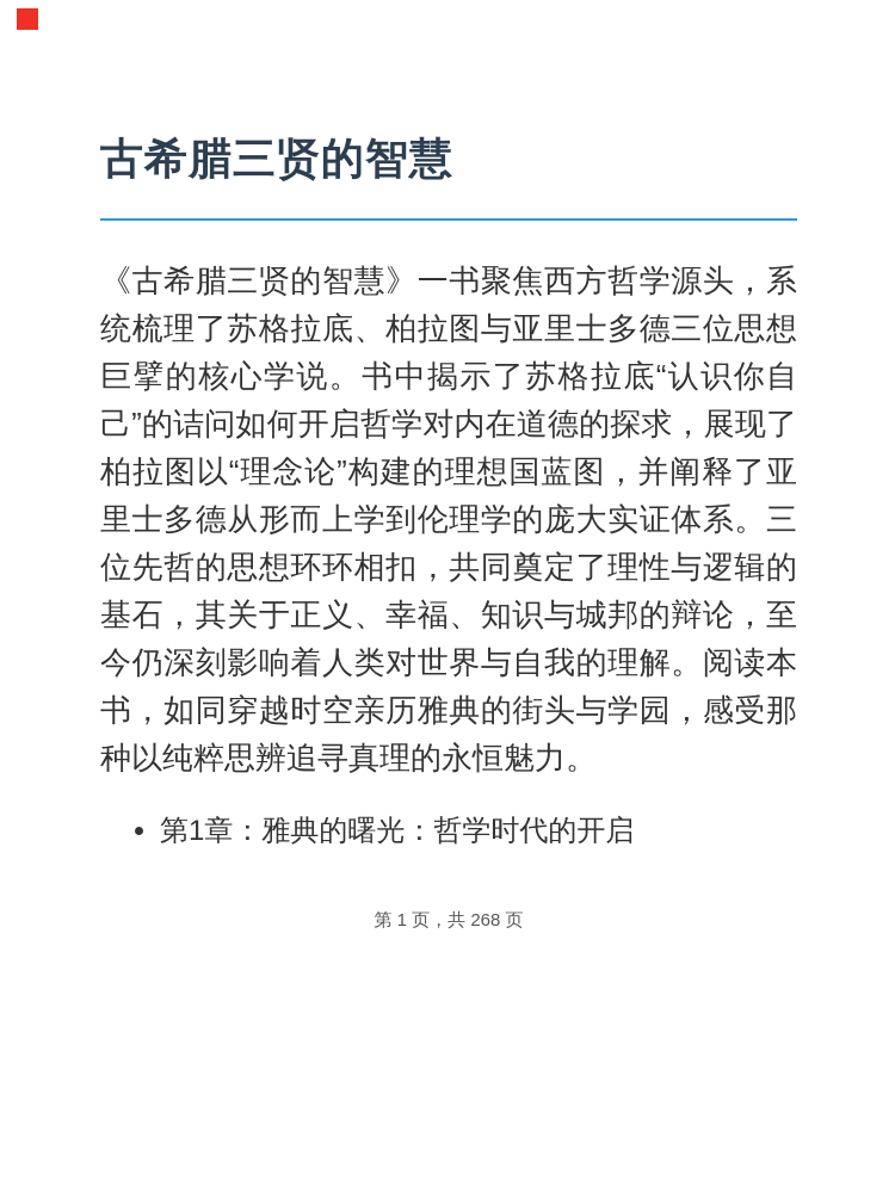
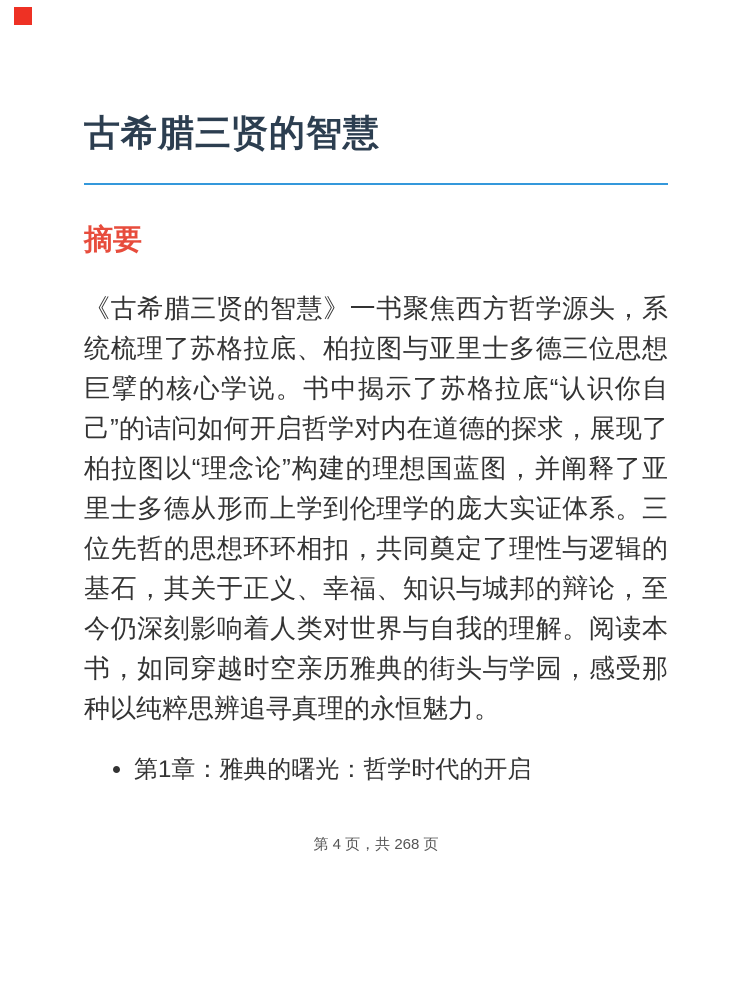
  古希腊三贤的智慧
+ 摘要
  《古希腊三贤的智慧》一书聚焦西方哲学源头，系统梳理了苏格拉底、柏拉图与亚里士多德三位思想巨擘的核心学说。书中揭示了苏格拉底“认识你自己”的诘问如何开启哲学对内在道德的探求，展现了柏拉图以“理念论”构建的理想国蓝图，并阐释了亚里士多德从形而上学到伦理学的庞大实证体系。三位先哲的思想环环相扣，共同奠定了理性与逻辑的基石，其关于正义、幸福、知识与城邦的辩论，至今仍深刻影响着人类对世界与自我的理解。阅读本书，如同穿越时空亲历雅典的街头与学园，感受那种以纯粹思辨追寻真理的永恒魅力。
  第1章：雅典的曙光：哲学时代的开启
- 第 1 页，共 268 页
+ 第 4 页，共 268 页
